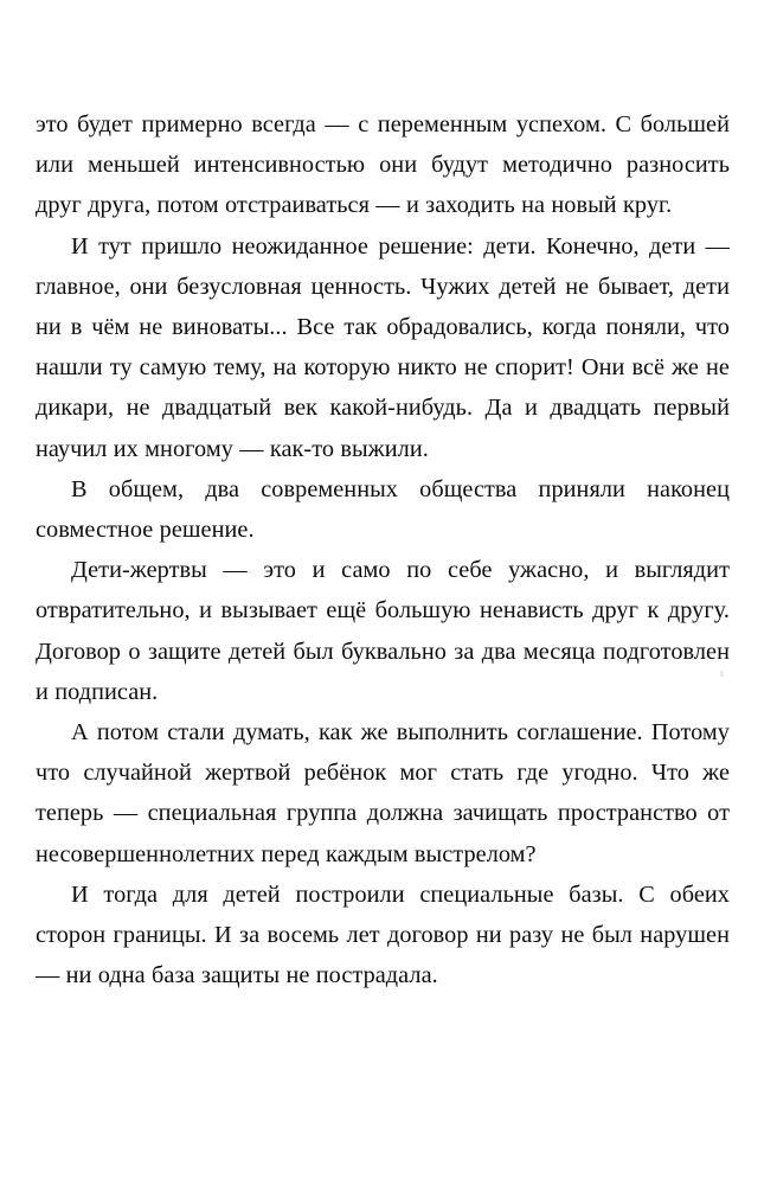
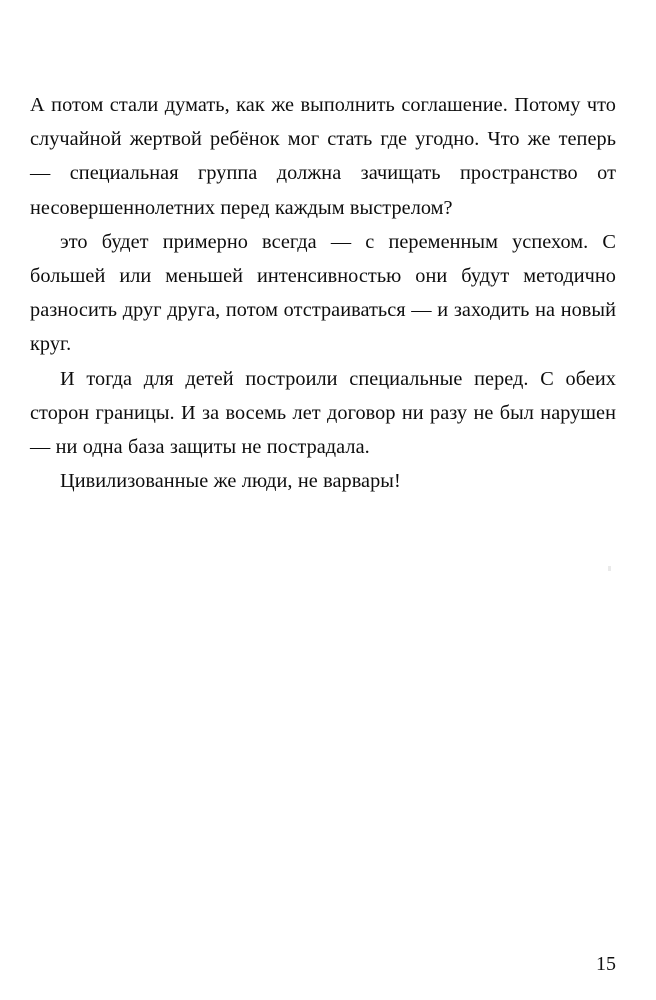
- это будет примерно всегда — с переменным успехом. С большей или меньшей интенсивностью они будут методично разносить друг друга, потом отстраиваться — и заходить на новый круг.
+ А потом стали думать, как же выполнить соглашение. Потому что случайной жертвой ребёнок мог стать где угодно. Что же теперь — специальная группа должна зачищать пространство от несовершеннолетних перед каждым выстрелом?
- И тут пришло неожиданное решение: дети. Конечно, дети — главное, они безусловная ценность. Чужих детей не бывает, дети ни в чём не виноваты... Все так обрадовались, когда поняли, что нашли ту самую тему, на которую никто не спорит! Они всё же не дикари, не двадцатый век какой-нибудь. Да и двадцать первый научил их многому — как-то выжили.
- В общем, два современных общества приняли наконец совместное решение.
- Дети-жертвы — это и само по себе ужасно, и выглядит отвратительно, и вызывает ещё большую ненависть друг к другу. Договор о защите детей был буквально за два месяца подготовлен и подписан.
- А потом стали думать, как же выполнить соглашение. Потому что случайной жертвой ребёнок мог стать где угодно. Что же теперь — специальная группа должна зачищать пространство от несовершеннолетних перед каждым выстрелом?
+ это будет примерно всегда — с переменным успехом. С большей или меньшей интенсивностью они будут методично разносить друг друга, потом отстраиваться — и заходить на новый круг.
- И тогда для детей построили специальные базы. С обеих сторон границы. И за восемь лет договор ни разу не был нарушен — ни одна база защиты не пострадала.
+ И тогда для детей построили специальные перед. С обеих сторон границы. И за восемь лет договор ни разу не был нарушен — ни одна база защиты не пострадала.
+ Цивилизованные же люди, не варвары!
+ 15
